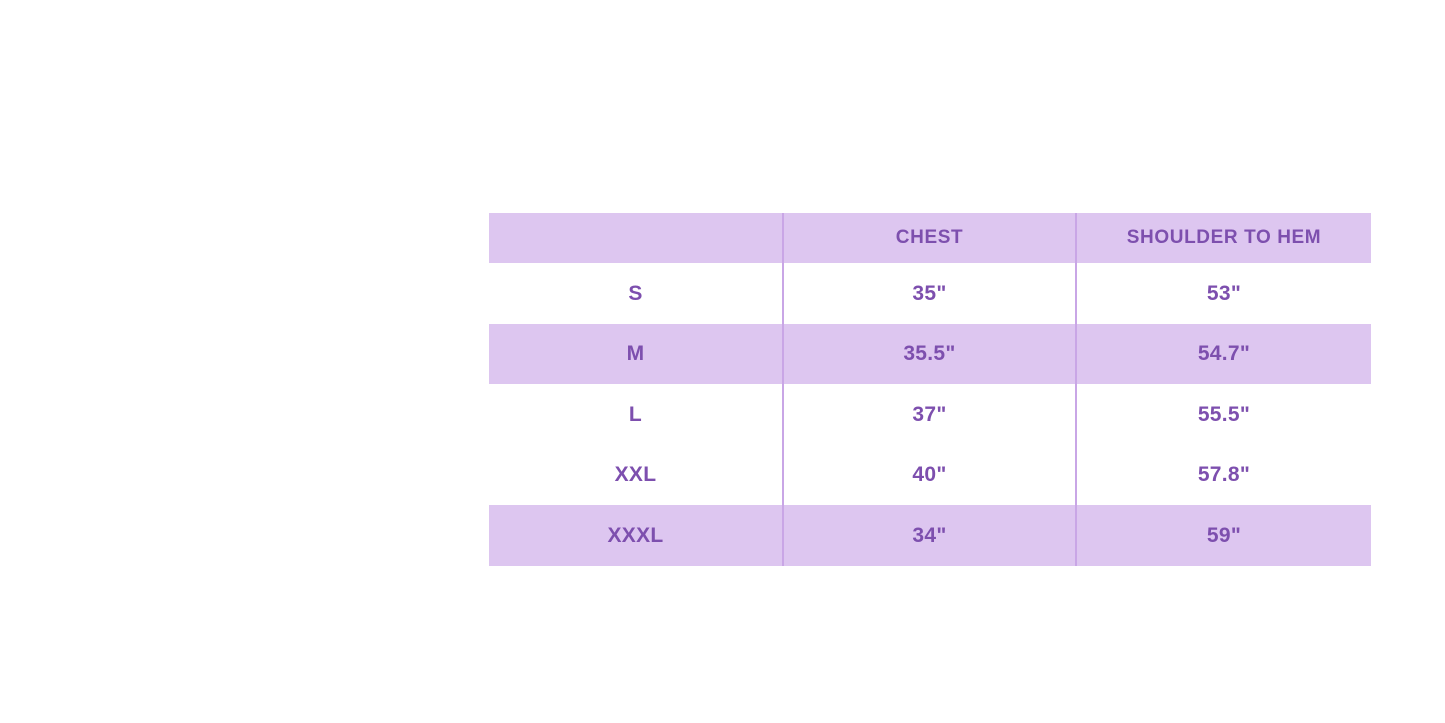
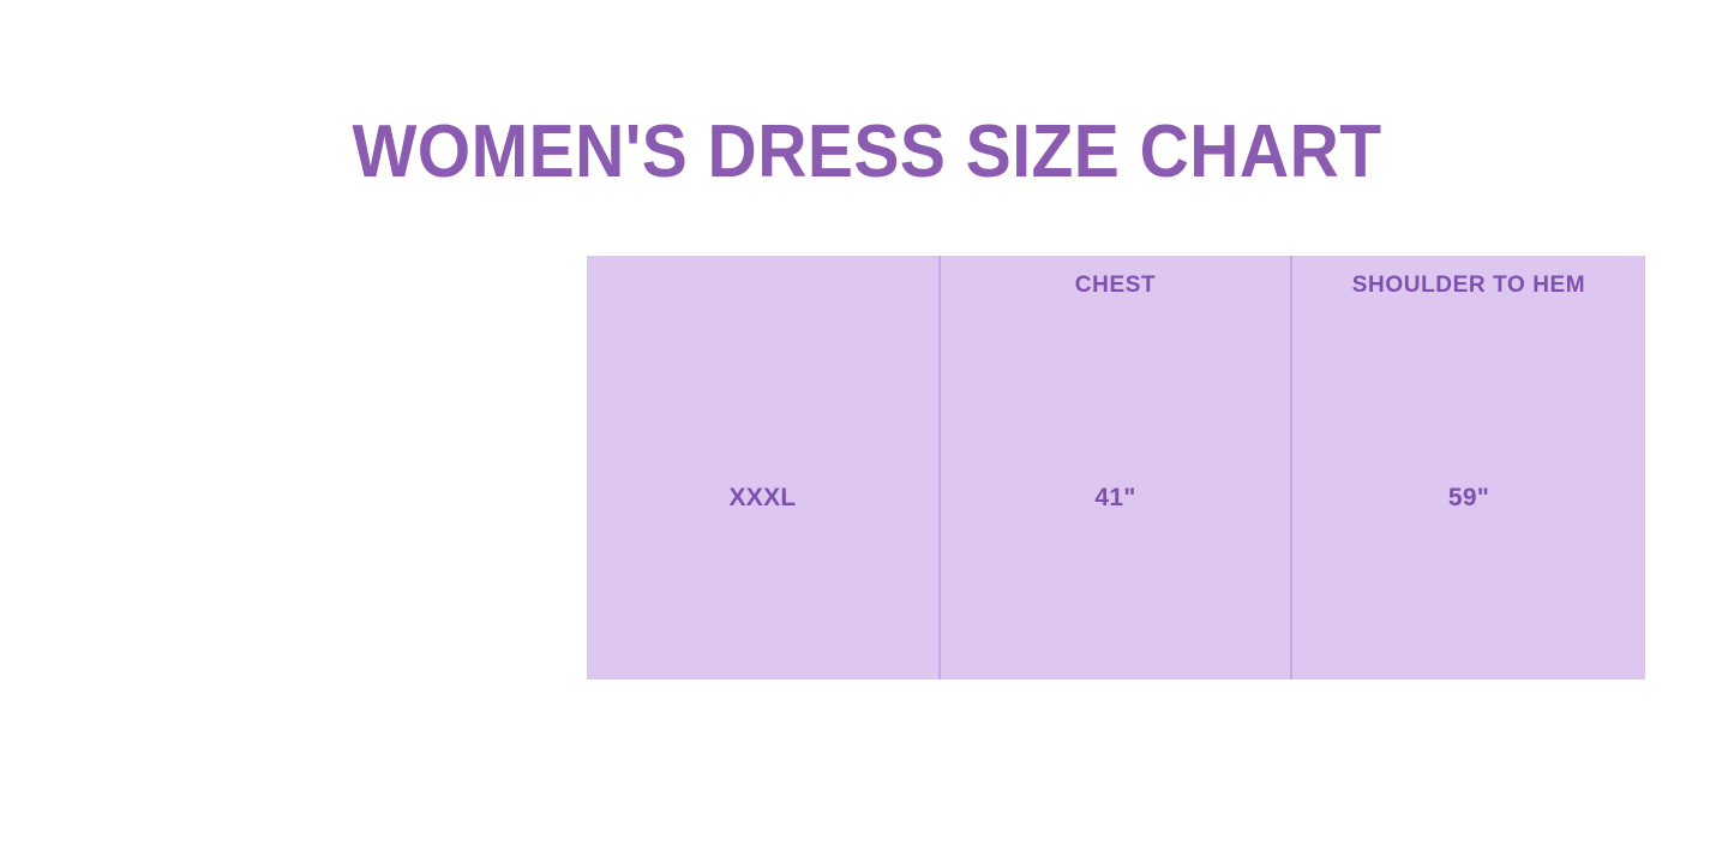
+ WOMEN'S DRESS SIZE CHART
  	CHEST	SHOULDER TO HEM
- S	35"	53"
- M	35.5"	54.7"
- L	37"	55.5"
- XXL	40"	57.8"
- XXXL	34"	59"
+ XXXL	41"	59"
